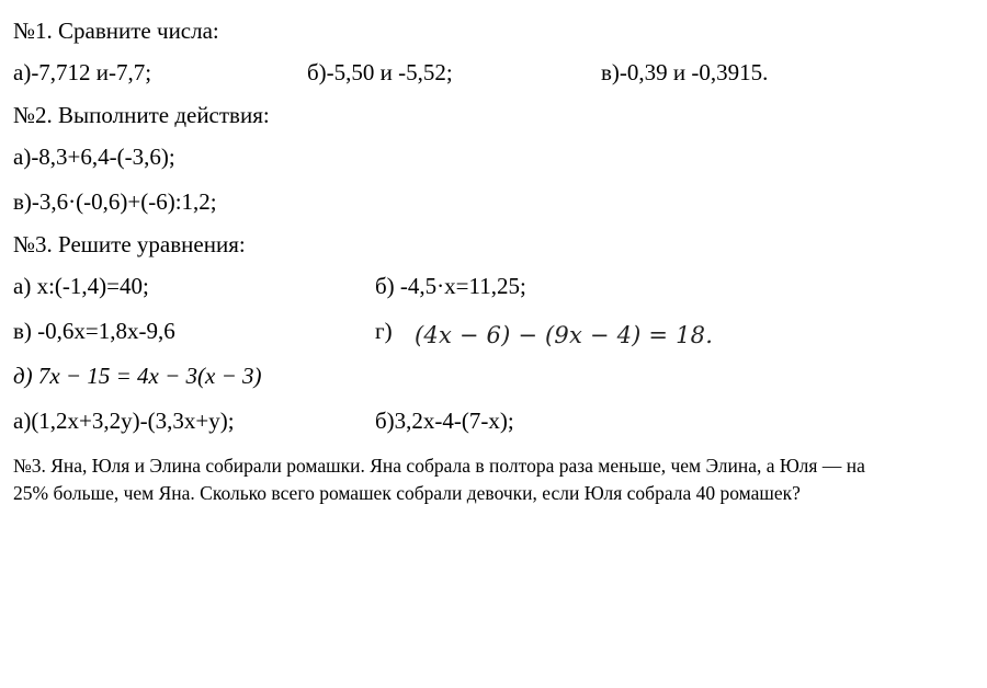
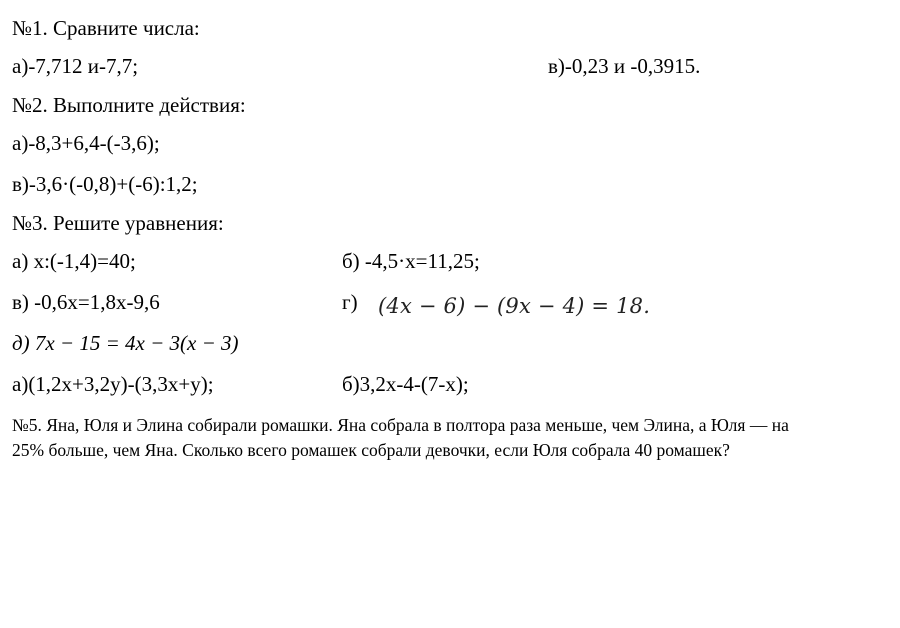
  №1. Сравните числа:
  а)-7,712 и-7,7;
- б)-5,50 и -5,52;
- в)-0,39 и -0,3915.
+ в)-0,23 и -0,3915.
  №2. Выполните действия:
  а)-8,3+6,4-(-3,6);
- в)-3,6·(-0,6)+(-6):1,2;
+ в)-3,6·(-0,8)+(-6):1,2;
  №3. Решите уравнения:
  а) x:(-1,4)=40;
  б) -4,5·x=11,25;
  в) -0,6x=1,8x-9,6
  г)
  (4x − 6) − (9x − 4) = 18.
  д) 7x − 15 = 4x − 3(x − 3)
  а)(1,2x+3,2y)-(3,3x+y);
  б)3,2x-4-(7-x);
- №3. Яна, Юля и Элина собирали ромашки. Яна собрала в полтора раза меньше, чем Элина, а Юля — на 25% больше, чем Яна. Сколько всего ромашек собрали девочки, если Юля собрала 40 ромашек?
+ №5. Яна, Юля и Элина собирали ромашки. Яна собрала в полтора раза меньше, чем Элина, а Юля — на 25% больше, чем Яна. Сколько всего ромашек собрали девочки, если Юля собрала 40 ромашек?
